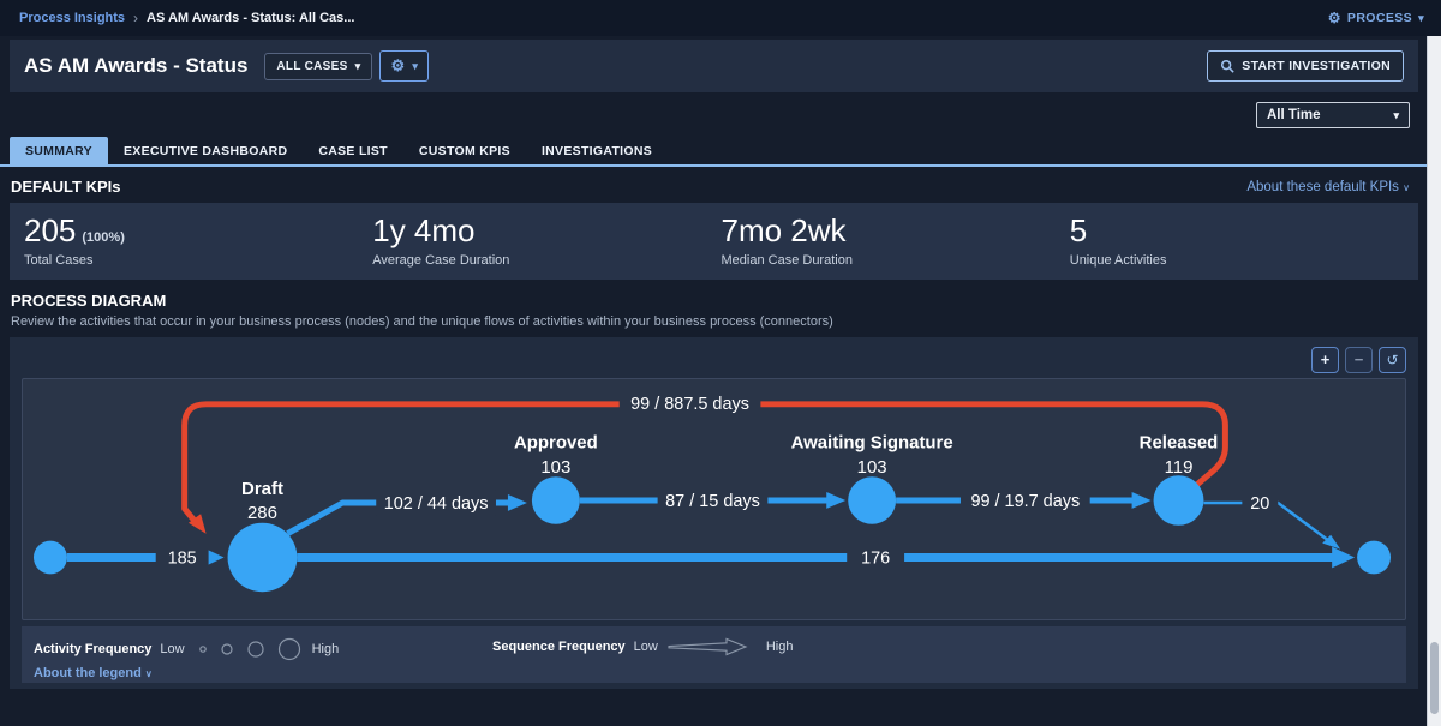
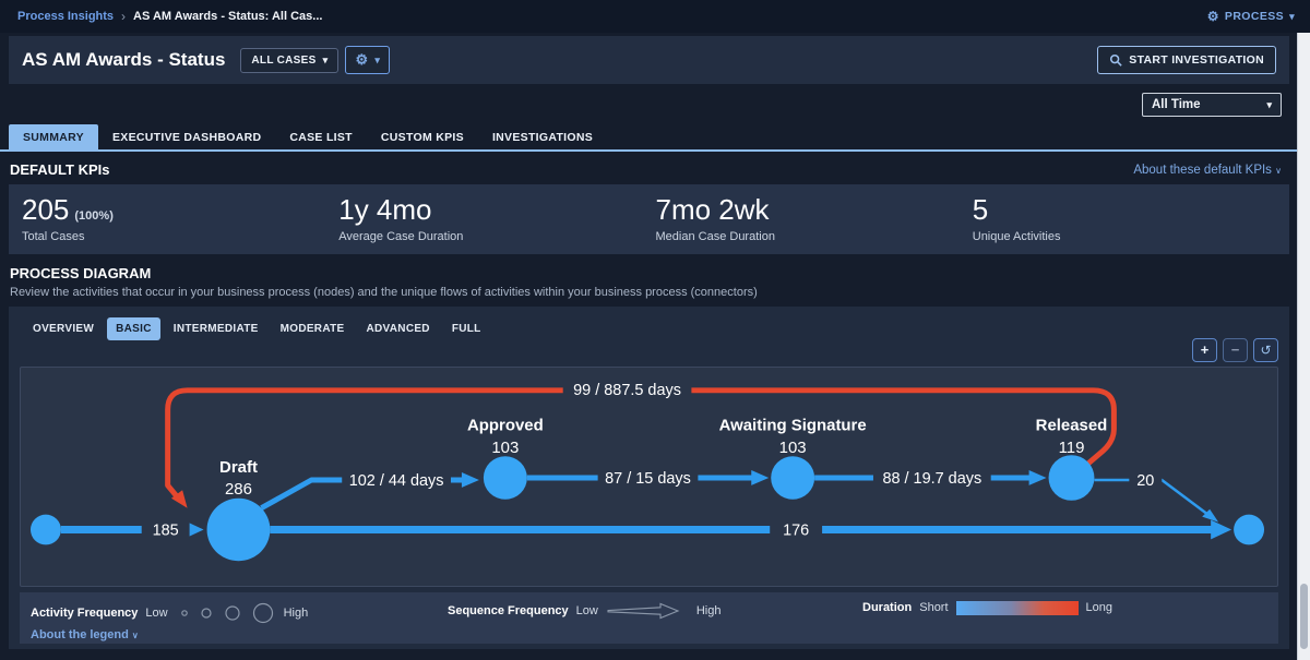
  Process Insights
  ›
  AS AM Awards - Status: All Cas...
  ⚙
  PROCESS
  ▾
  AS AM Awards - Status
  ALL CASES
  ▾
  ⚙
  ▾
  START INVESTIGATION
  All Time
  ▾
  SUMMARY
  EXECUTIVE DASHBOARD
  CASE LIST
  CUSTOM KPIS
  INVESTIGATIONS
  DEFAULT KPIs
  About these default KPIs ∨
  205 (100%)
  Total Cases
  1y 4mo
  Average Case Duration
  7mo 2wk
  Median Case Duration
  5
  Unique Activities
  PROCESS DIAGRAM
  Review the activities that occur in your business process (nodes) and the unique flows of activities within your business process (connectors)
+ OVERVIEW
+ BASIC
+ INTERMEDIATE
+ MODERATE
+ ADVANCED
+ FULL
  +
  −
  ↺
  185
  102 / 44 days
  87 / 15 days
- 99 / 19.7 days
+ 88 / 19.7 days
  99 / 887.5 days
  20
  176
  Draft
  286
  Approved
  103
  Awaiting Signature
  103
  Released
  119
  Activity Frequency
  Low
  High
  Sequence Frequency
  Low
  High
+ Duration
+ Short
+ Long
  About the legend ∨
